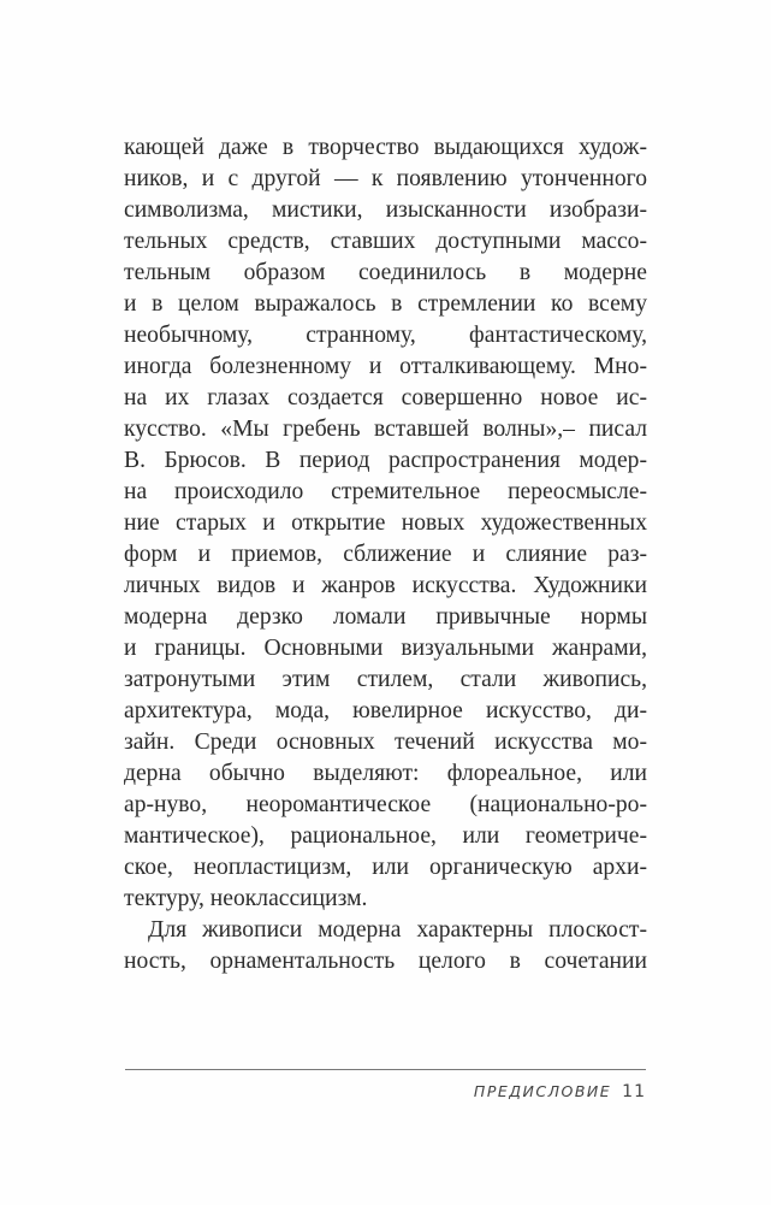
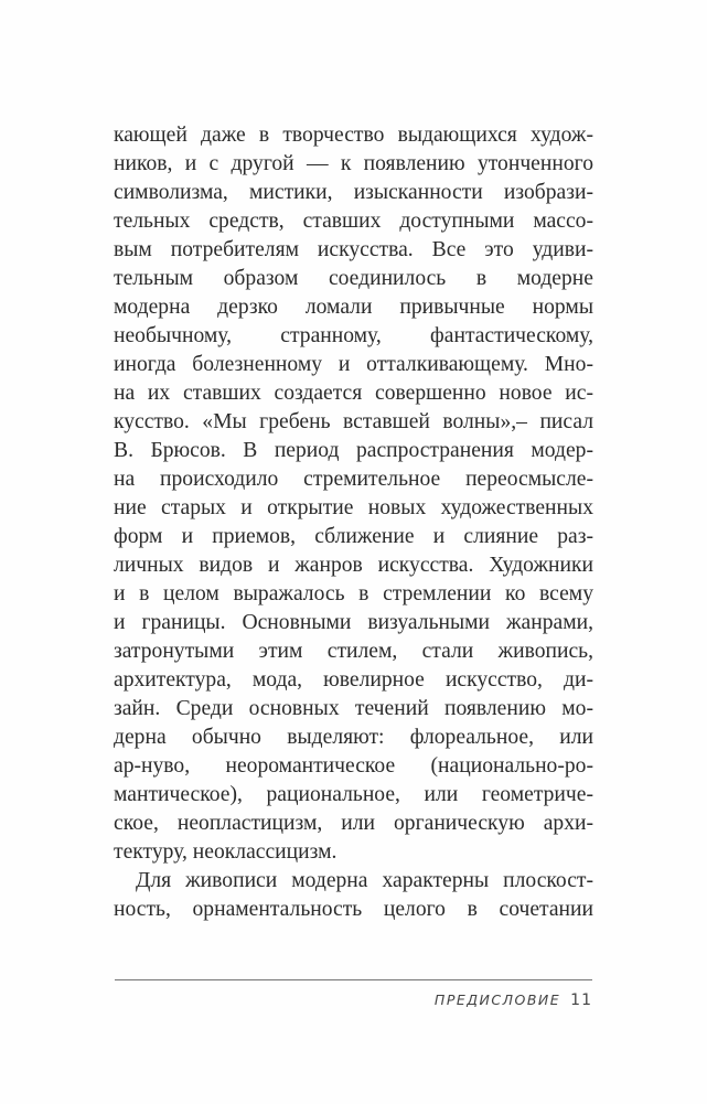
  кающей даже в творчество выдающихся худож-
  ников, и с другой — к появлению утонченного
  символизма, мистики, изысканности изобрази-
  тельных средств, ставших доступными массо-
+ вым потребителям искусства. Все это удиви-
  тельным образом соединилось в модерне
- и в целом выражалось в стремлении ко всему
+ модерна дерзко ломали привычные нормы
  необычному, странному, фантастическому,
  иногда болезненному и отталкивающему. Мно-
- на их глазах создается совершенно новое ис-
+ на их ставших создается совершенно новое ис-
  кусство. «Мы гребень вставшей волны»,– писал
  В. Брюсов. В период распространения модер-
  на происходило стремительное переосмысле-
  ние старых и открытие новых художественных
  форм и приемов, сближение и слияние раз-
  личных видов и жанров искусства. Художники
- модерна дерзко ломали привычные нормы
+ и в целом выражалось в стремлении ко всему
  и границы. Основными визуальными жанрами,
  затронутыми этим стилем, стали живопись,
  архитектура, мода, ювелирное искусство, ди-
- зайн. Среди основных течений искусства мо-
+ зайн. Среди основных течений появлению мо-
  дерна обычно выделяют: флореальное, или
  ар-нуво, неоромантическое (национально-ро-
  мантическое), рациональное, или геометриче-
  ское, неопластицизм, или органическую архи-
  тектуру, неоклассицизм.
  Для живописи модерна характерны плоскост-
  ность, орнаментальность целого в сочетании
  ПРЕДИСЛОВИЕ
  11
